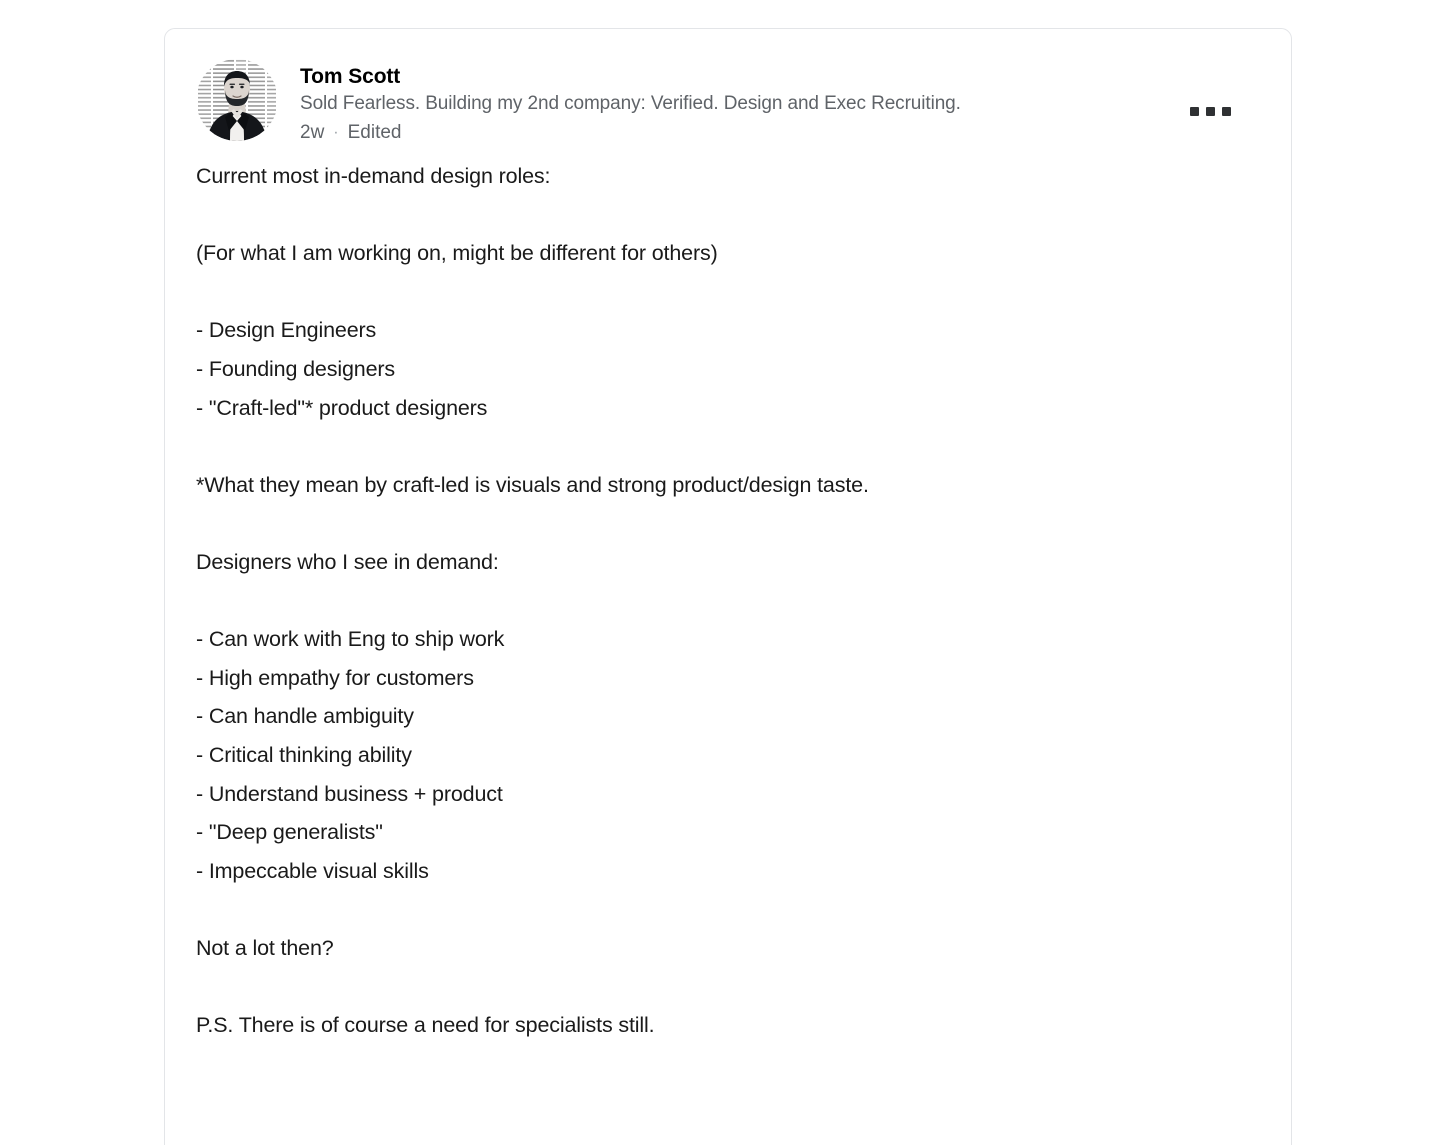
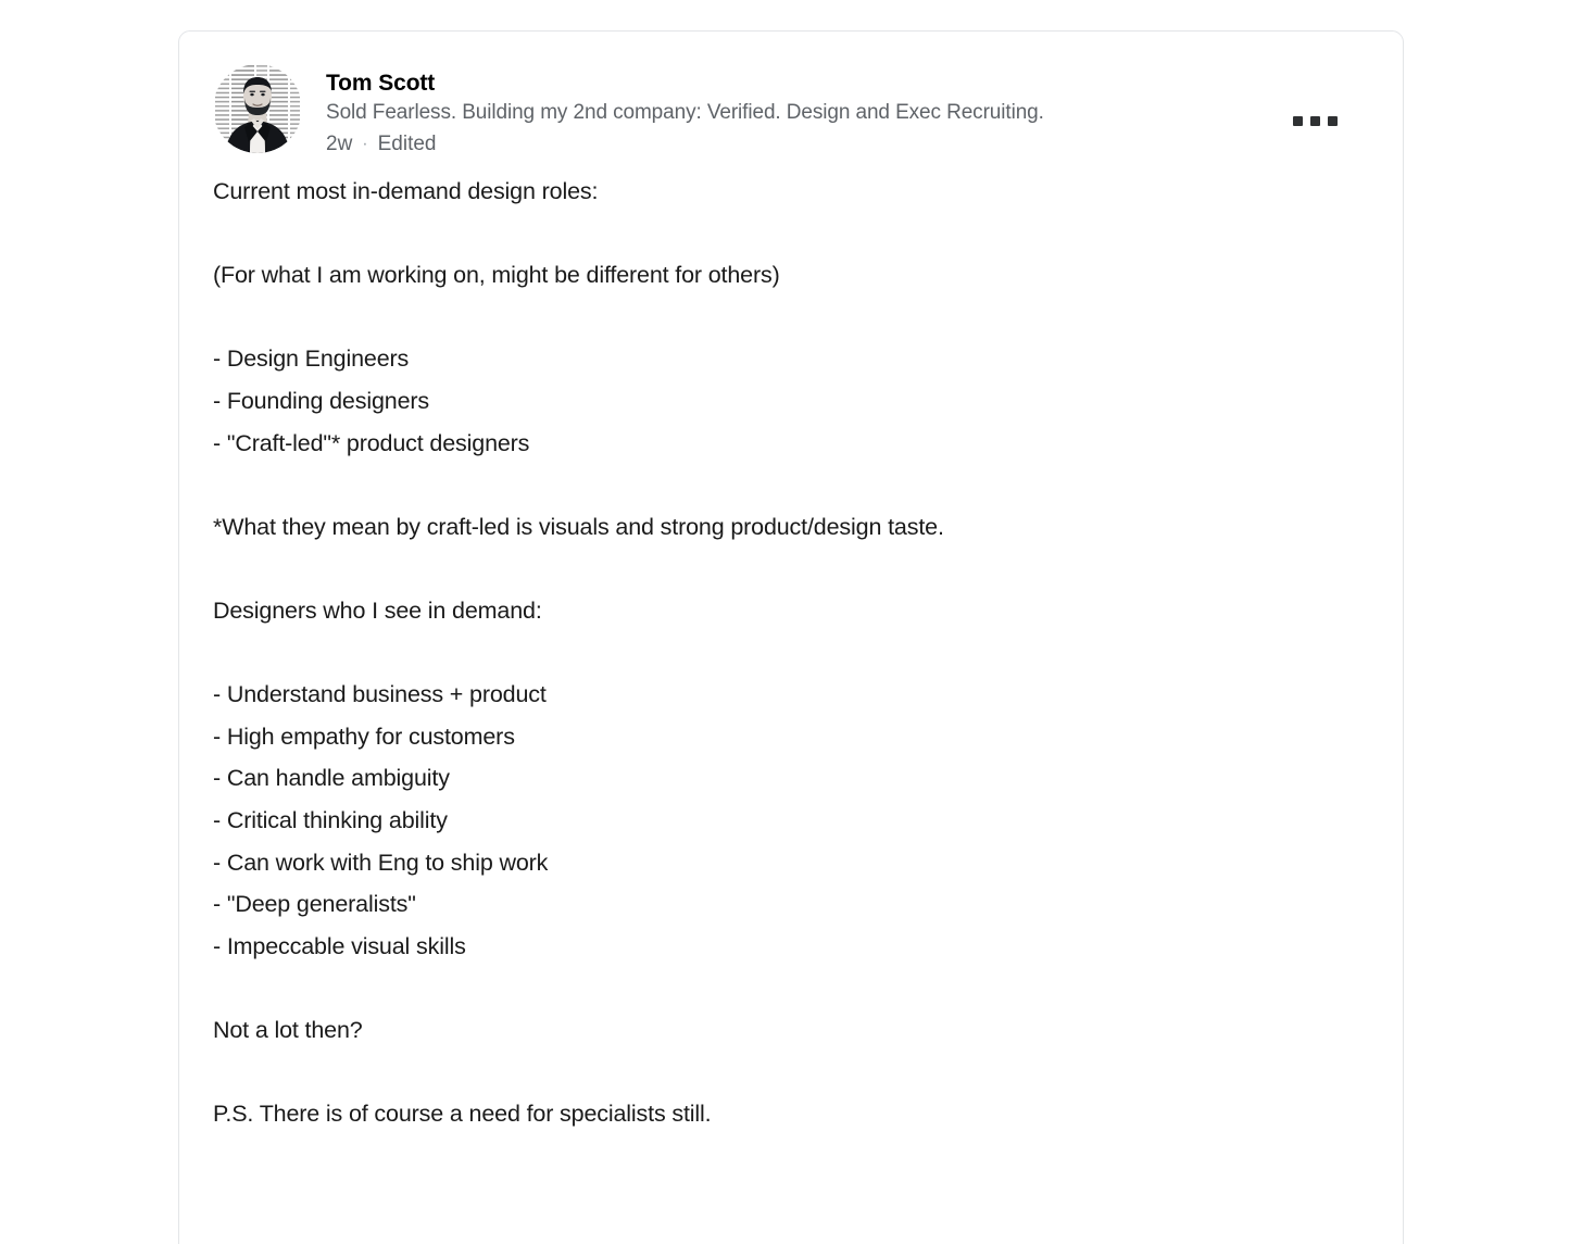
  Tom Scott
  Sold Fearless. Building my 2nd company: Verified. Design and Exec Recruiting.
  2w
  ·
  Edited
  Current most in-demand design roles:
  (For what I am working on, might be different for others)
  - Design Engineers
  - Founding designers
  - "Craft-led"* product designers
  *What they mean by craft-led is visuals and strong product/design taste.
  Designers who I see in demand:
- - Can work with Eng to ship work
+ - Understand business + product
  - High empathy for customers
  - Can handle ambiguity
  - Critical thinking ability
- - Understand business + product
+ - Can work with Eng to ship work
  - "Deep generalists"
  - Impeccable visual skills
  Not a lot then?
  P.S. There is of course a need for specialists still.
